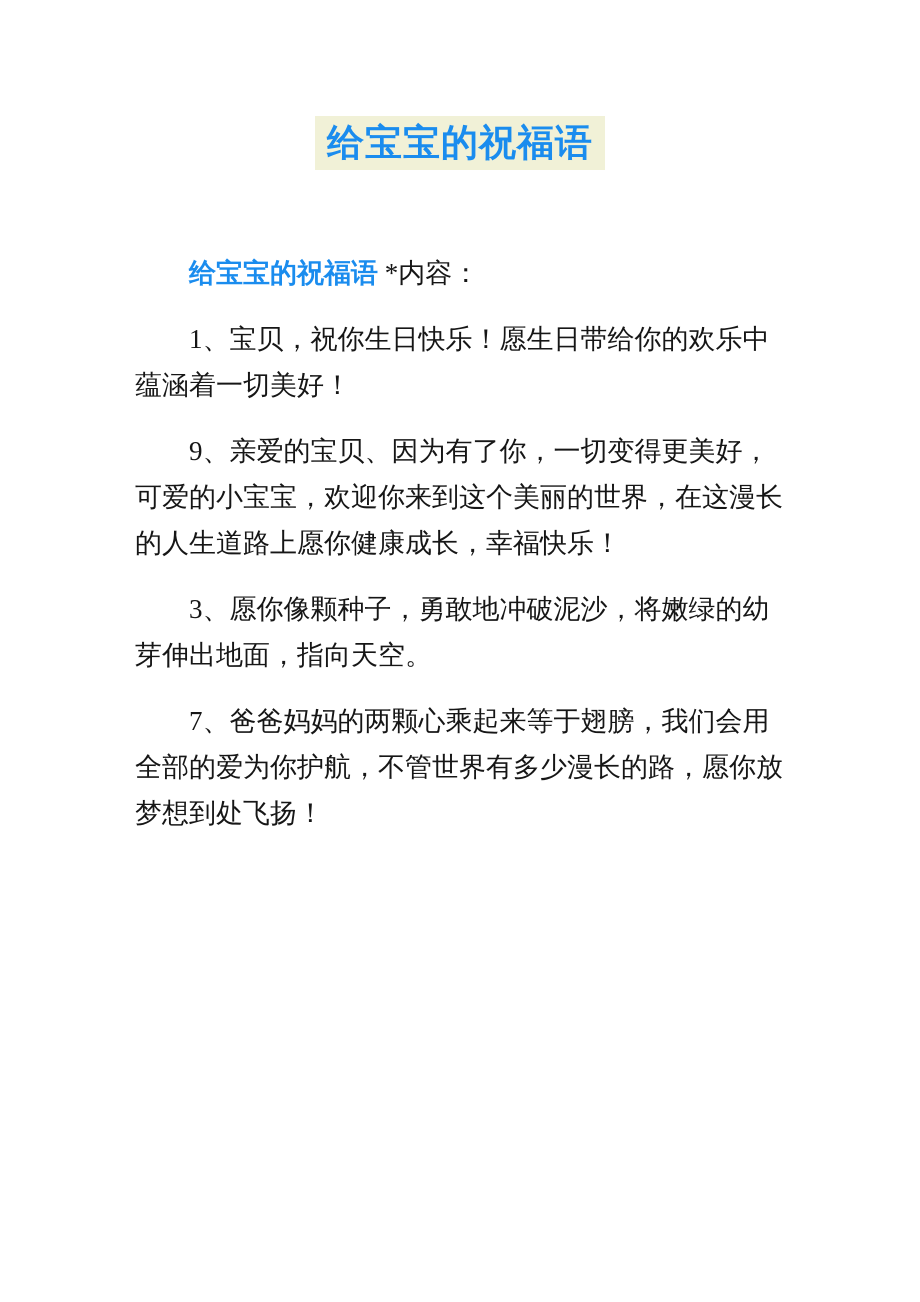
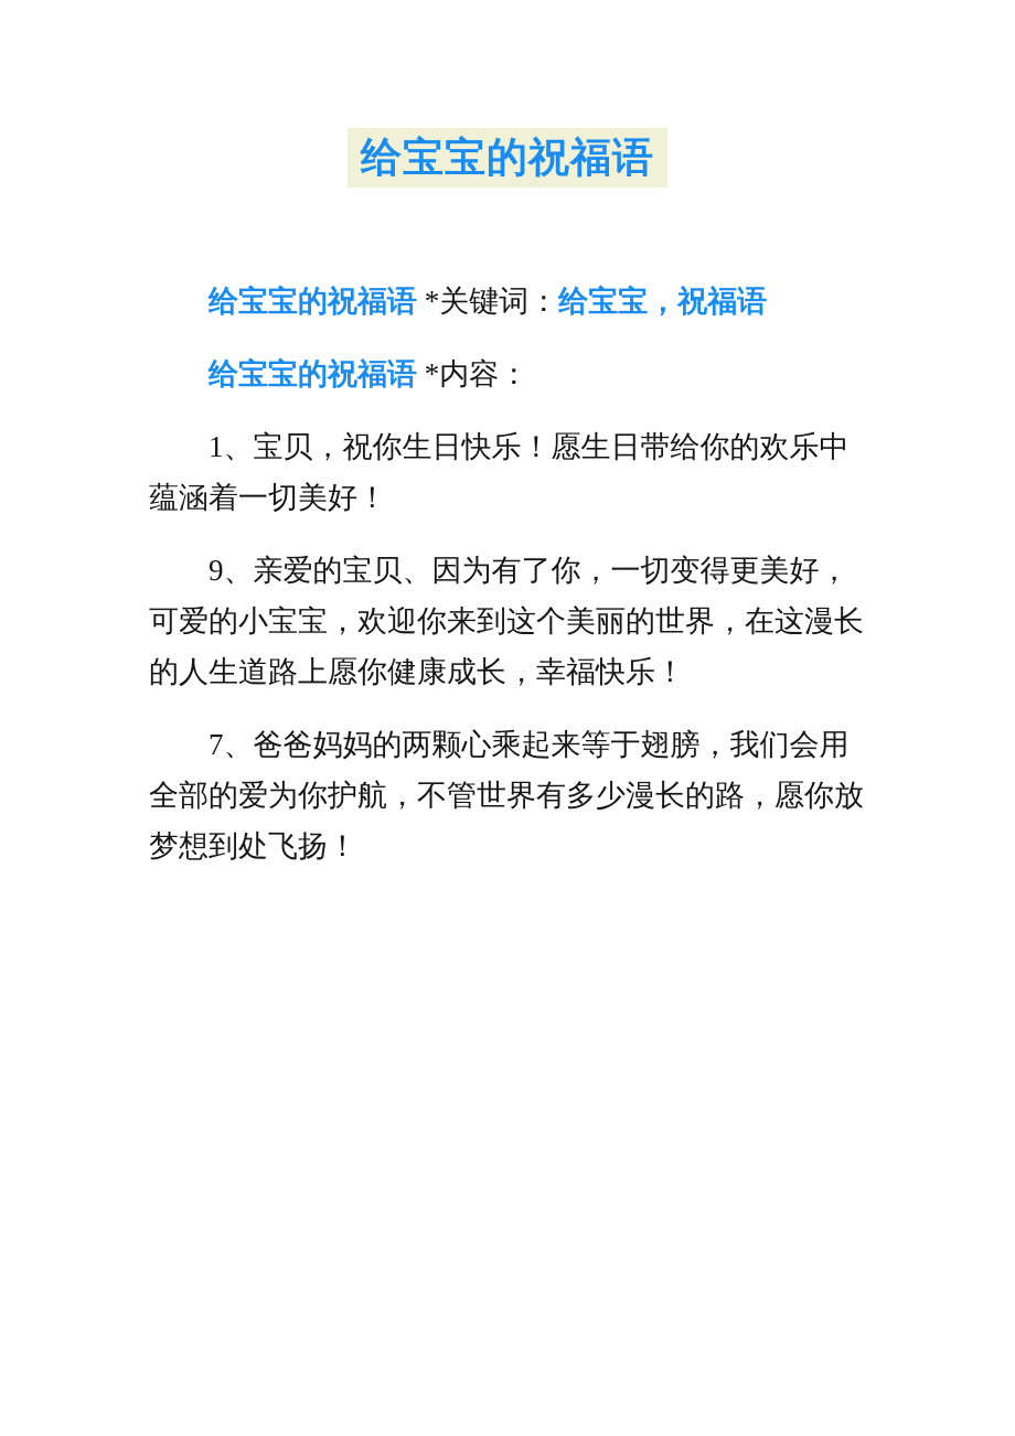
  给宝宝的祝福语
+ 给宝宝的祝福语 *关键词：给宝宝，祝福语
  给宝宝的祝福语 *内容：
  1、宝贝，祝你生日快乐！愿生日带给你的欢乐中蕴涵着一切美好！
  9、亲爱的宝贝、因为有了你，一切变得更美好，可爱的小宝宝，欢迎你来到这个美丽的世界，在这漫长的人生道路上愿你健康成长，幸福快乐！
- 3、愿你像颗种子，勇敢地冲破泥沙，将嫩绿的幼芽伸出地面，指向天空。
  7、爸爸妈妈的两颗心乘起来等于翅膀，我们会用全部的爱为你护航，不管世界有多少漫长的路，愿你放梦想到处飞扬！
